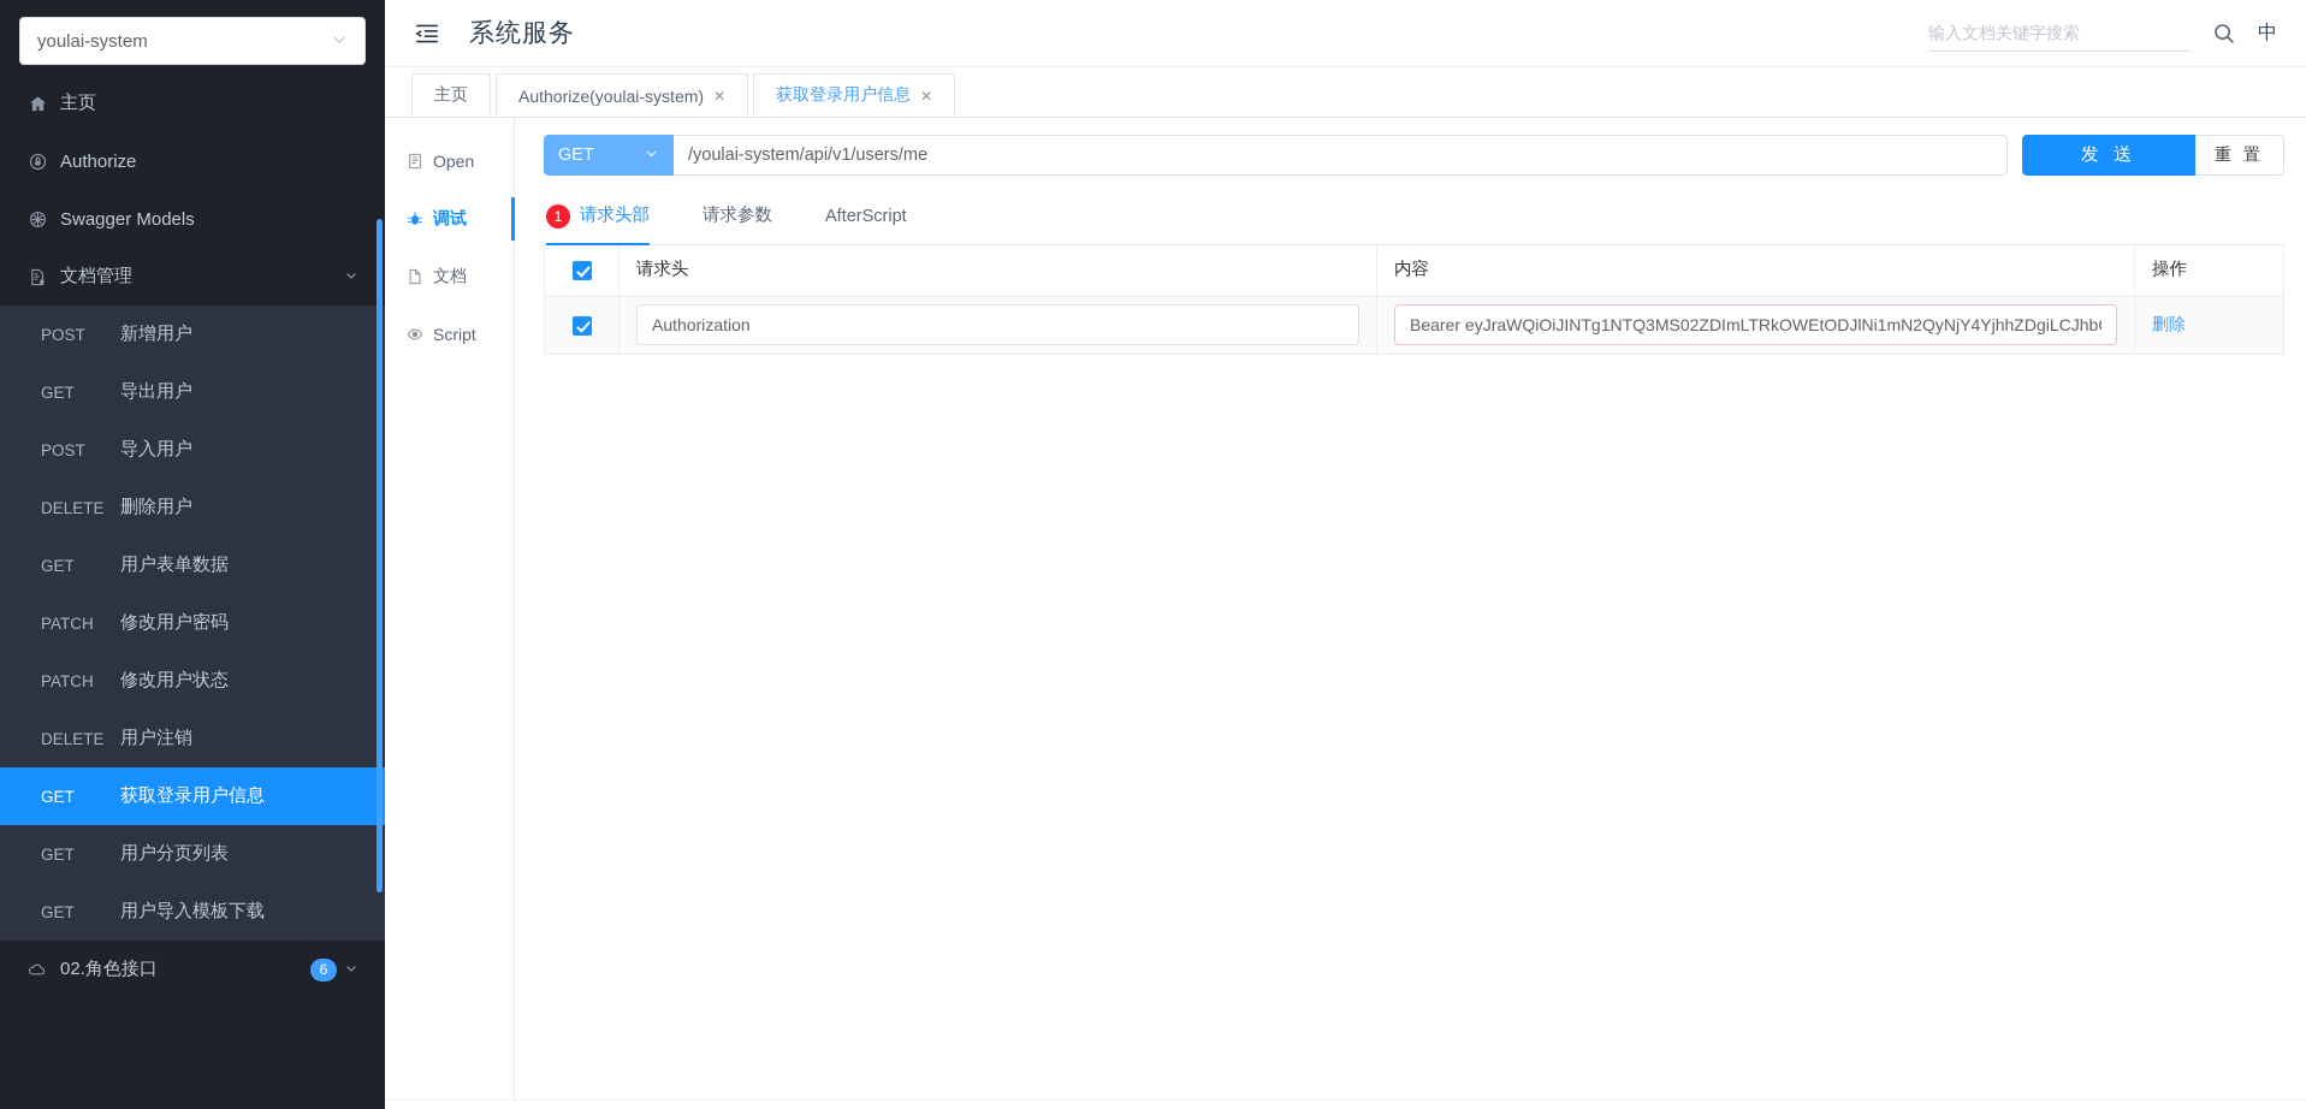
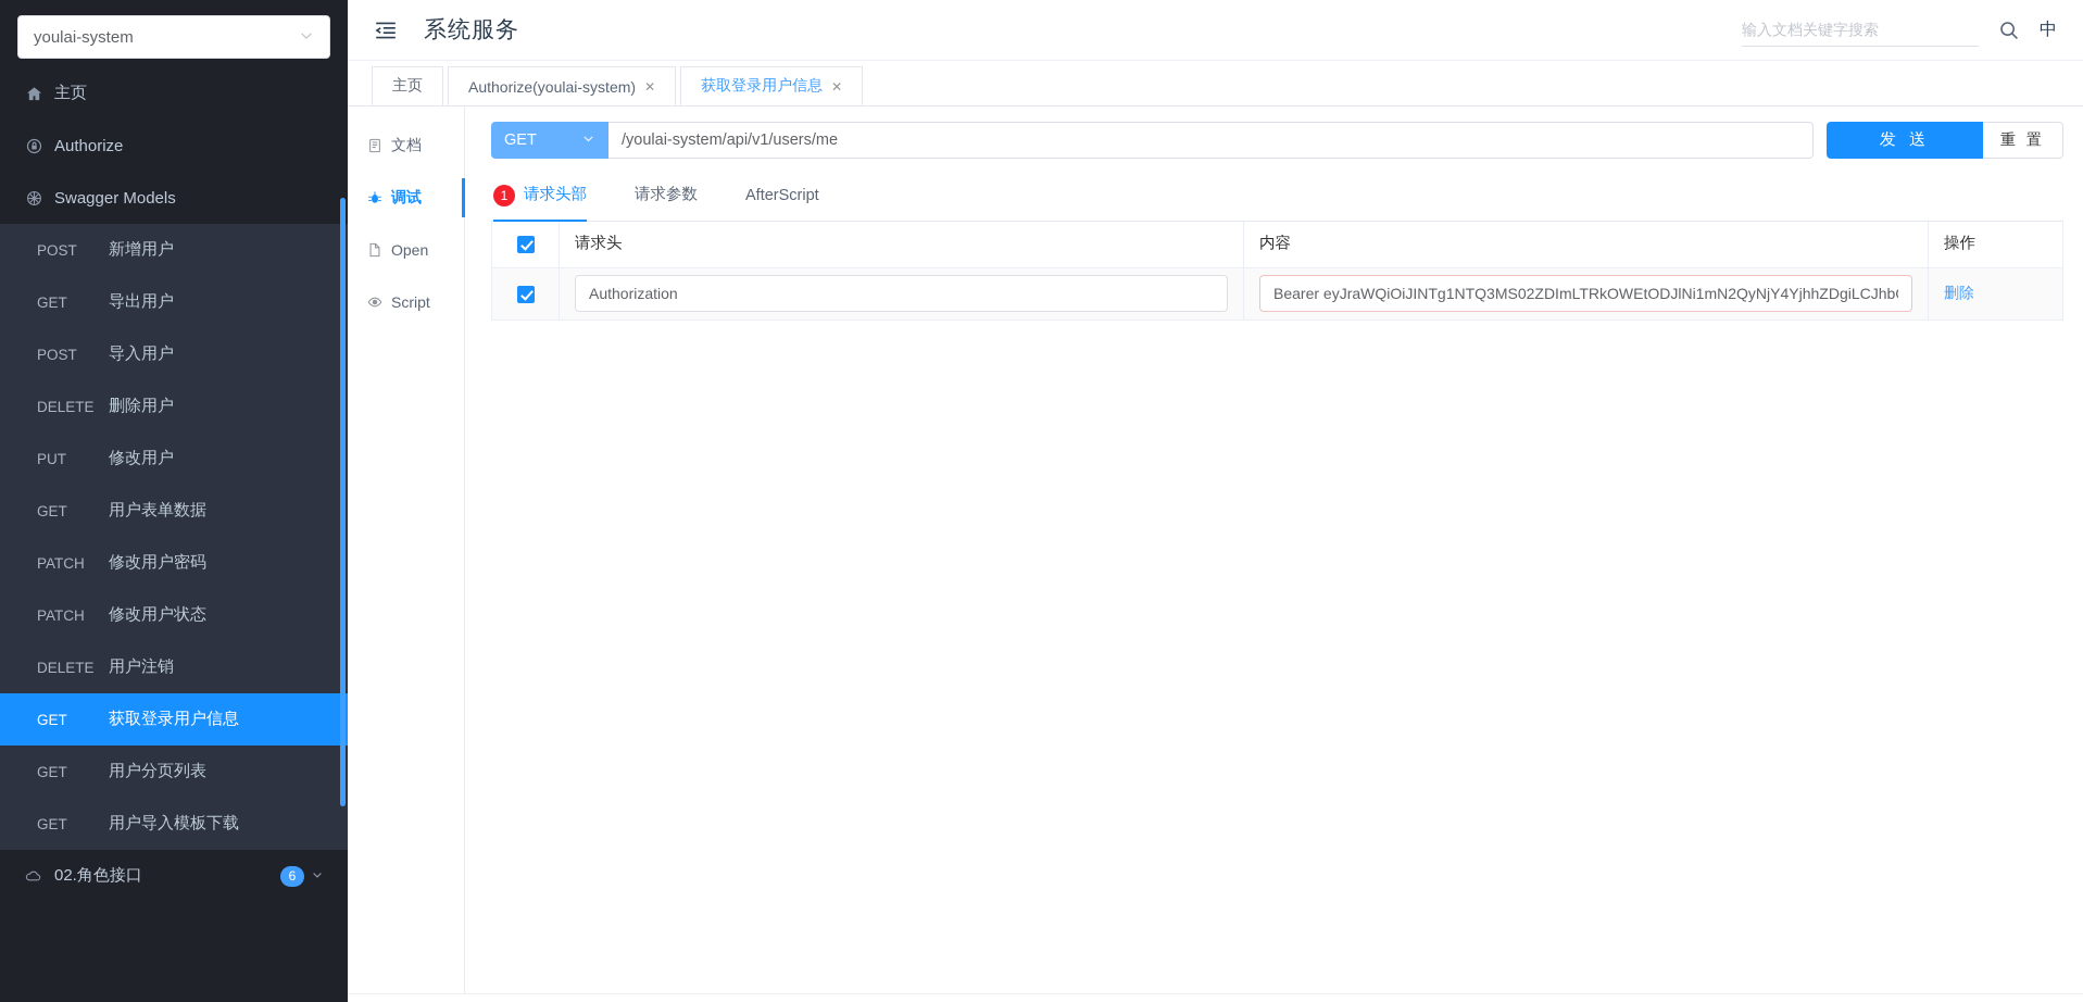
  youlai-system
  主页
  Authorize
  Swagger Models
- 文档管理
  POST
  新增用户
  GET
  导出用户
  POST
  导入用户
  DELETE
  删除用户
+ PUT
+ 修改用户
  GET
  用户表单数据
  PATCH
  修改用户密码
  PATCH
  修改用户状态
  DELETE
  用户注销
  GET
  获取登录用户信息
  GET
  用户分页列表
  GET
  用户导入模板下载
  02.角色接口
  6
  系统服务
  输入文档关键字搜索
  中
  主页
  Authorize(youlai-system)
  ✕
  获取登录用户信息
  ✕
- Open
+ 文档
  调试
- 文档
+ Open
  Script
  GET
  /youlai-system/api/v1/users/me
  发 送
  重 置
  1
  请求头部
  请求参数
  AfterScript
  	请求头	内容	操作
